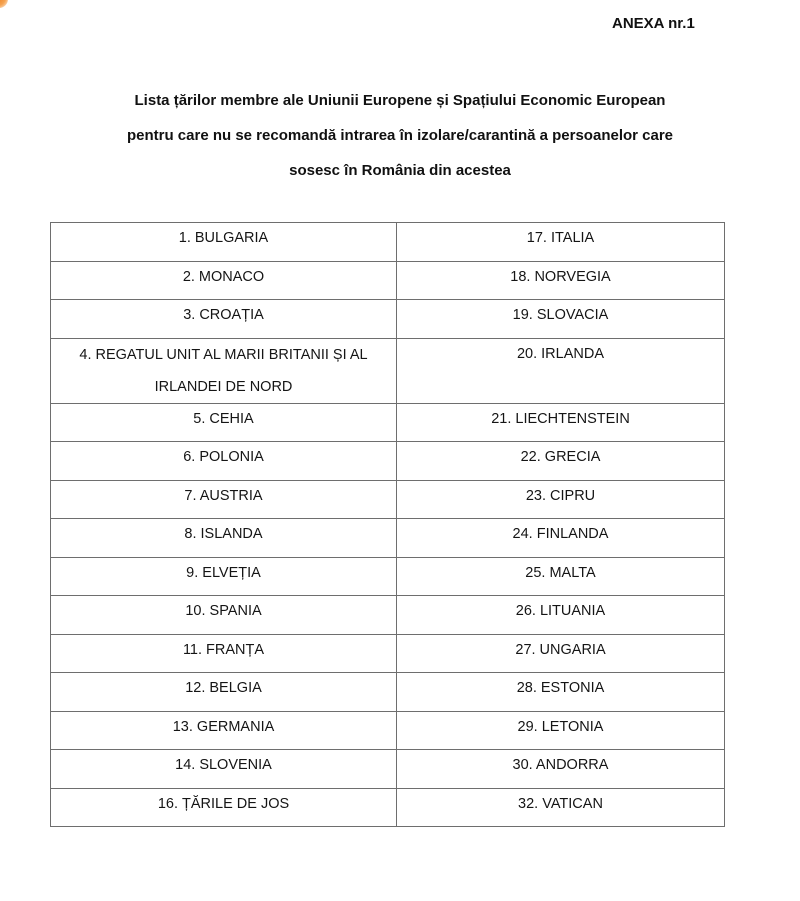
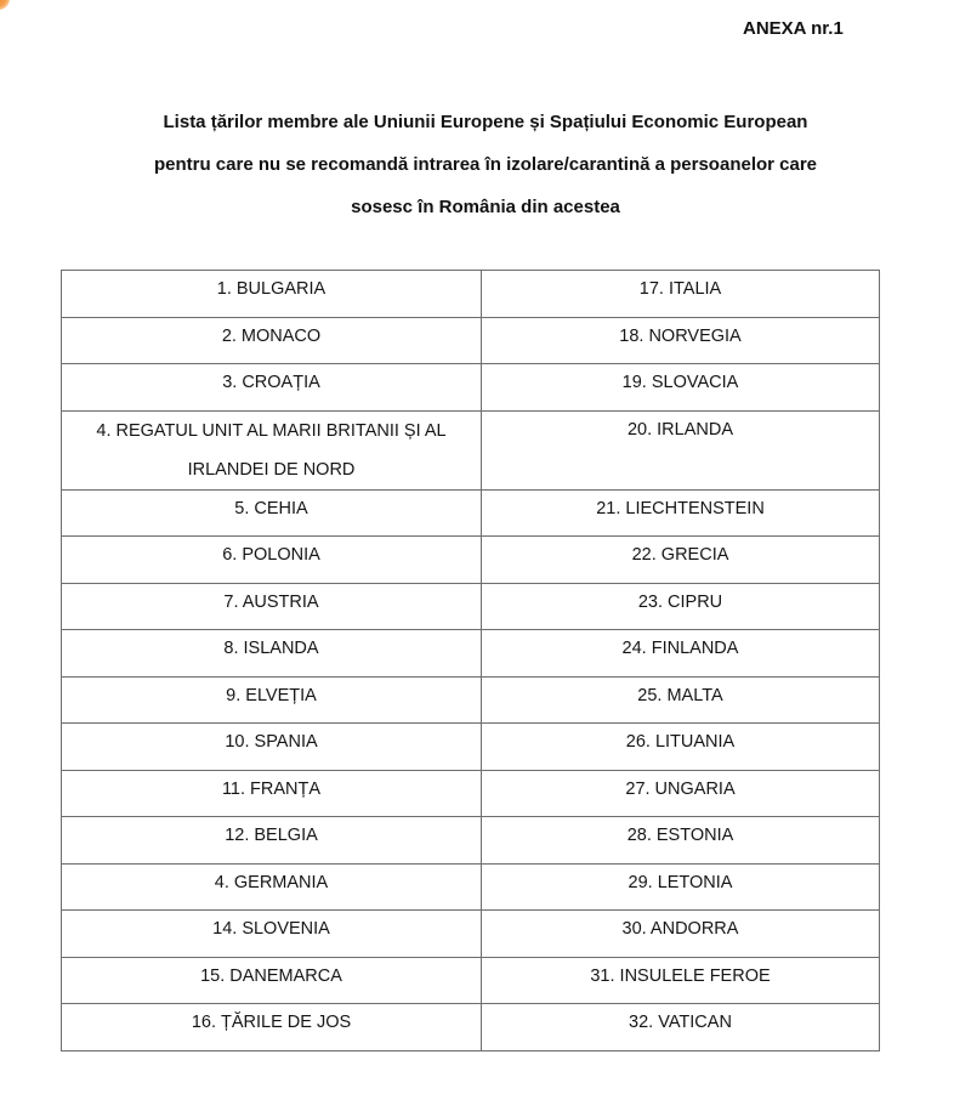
  ANEXA nr.1
  Lista țărilor membre ale Uniunii Europene și Spațiului Economic European
  pentru care nu se recomandă intrarea în izolare/carantină a persoanelor care
  sosesc în România din acestea
  1. BULGARIA	17. ITALIA
  2. MONACO	18. NORVEGIA
  3. CROAȚIA	19. SLOVACIA
  4. REGATUL UNIT AL MARII BRITANII ȘI AL IRLANDEI DE NORD	20. IRLANDA
  5. CEHIA	21. LIECHTENSTEIN
  6. POLONIA	22. GRECIA
  7. AUSTRIA	23. CIPRU
  8. ISLANDA	24. FINLANDA
  9. ELVEȚIA	25. MALTA
  10. SPANIA	26. LITUANIA
  11. FRANȚA	27. UNGARIA
  12. BELGIA	28. ESTONIA
- 13. GERMANIA	29. LETONIA
+ 4. GERMANIA	29. LETONIA
  14. SLOVENIA	30. ANDORRA
+ 15. DANEMARCA	31. INSULELE FEROE
  16. ȚĂRILE DE JOS	32. VATICAN
